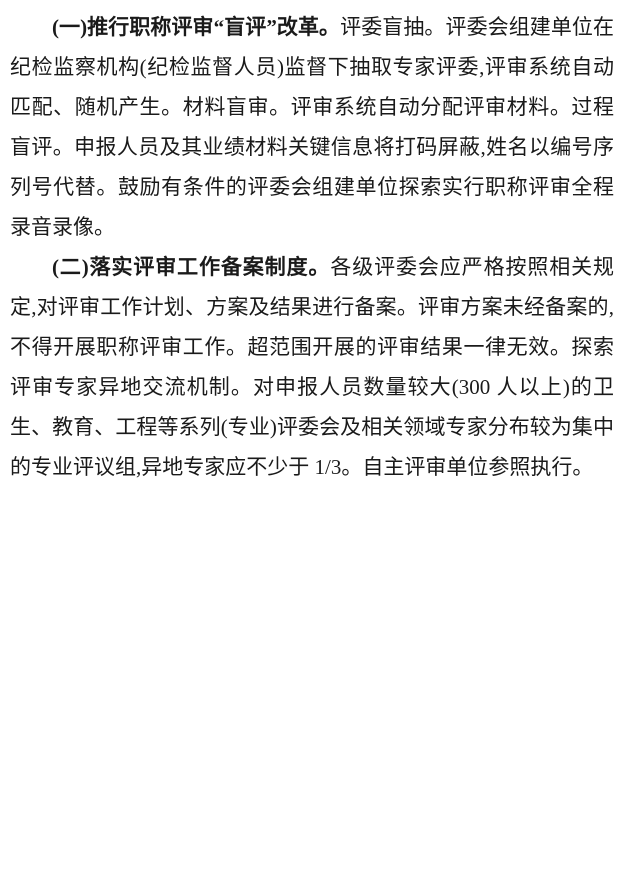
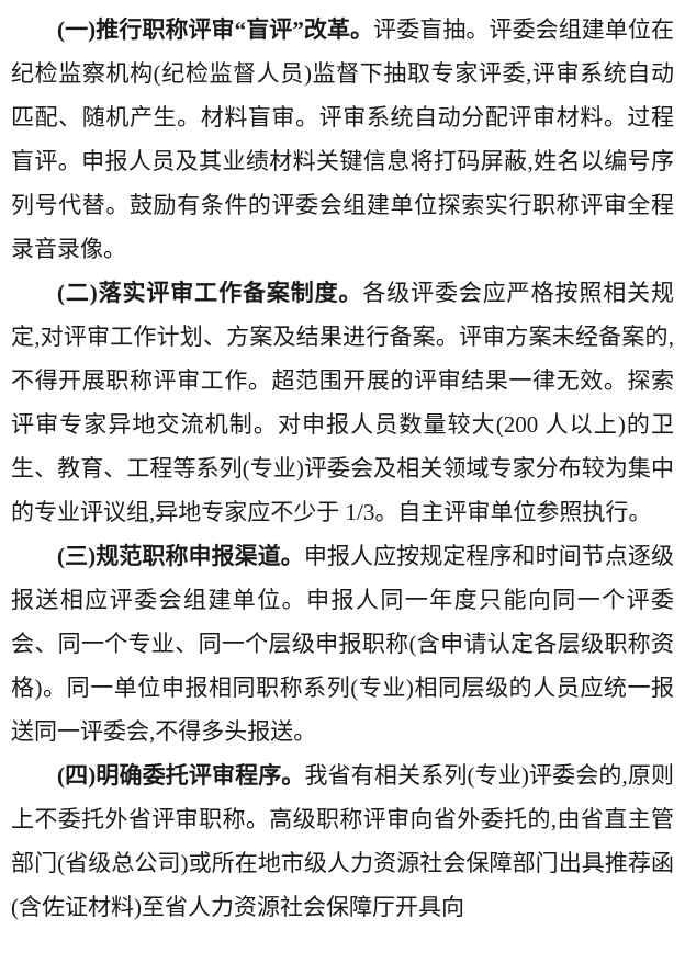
  (一)推行职称评审“盲评”改革。评委盲抽。评委会组建单位在纪检监察机构(纪检监督人员)监督下抽取专家评委,评审系统自动匹配、随机产生。材料盲审。评审系统自动分配评审材料。过程盲评。申报人员及其业绩材料关键信息将打码屏蔽,姓名以编号序列号代替。鼓励有条件的评委会组建单位探索实行职称评审全程录音录像。
- (二)落实评审工作备案制度。各级评委会应严格按照相关规定,对评审工作计划、方案及结果进行备案。评审方案未经备案的,不得开展职称评审工作。超范围开展的评审结果一律无效。探索评审专家异地交流机制。对申报人员数量较大(300 人以上)的卫生、教育、工程等系列(专业)评委会及相关领域专家分布较为集中的专业评议组,异地专家应不少于 1/3。自主评审单位参照执行。
+ (二)落实评审工作备案制度。各级评委会应严格按照相关规定,对评审工作计划、方案及结果进行备案。评审方案未经备案的,不得开展职称评审工作。超范围开展的评审结果一律无效。探索评审专家异地交流机制。对申报人员数量较大(200 人以上)的卫生、教育、工程等系列(专业)评委会及相关领域专家分布较为集中的专业评议组,异地专家应不少于 1/3。自主评审单位参照执行。
+ (三)规范职称申报渠道。申报人应按规定程序和时间节点逐级报送相应评委会组建单位。申报人同一年度只能向同一个评委会、同一个专业、同一个层级申报职称(含申请认定各层级职称资格)。同一单位申报相同职称系列(专业)相同层级的人员应统一报送同一评委会,不得多头报送。
+ (四)明确委托评审程序。我省有相关系列(专业)评委会的,原则上不委托外省评审职称。高级职称评审向省外委托的,由省直主管部门(省级总公司)或所在地市级人力资源社会保障部门出具推荐函(含佐证材料)至省人力资源社会保障厅开具向
